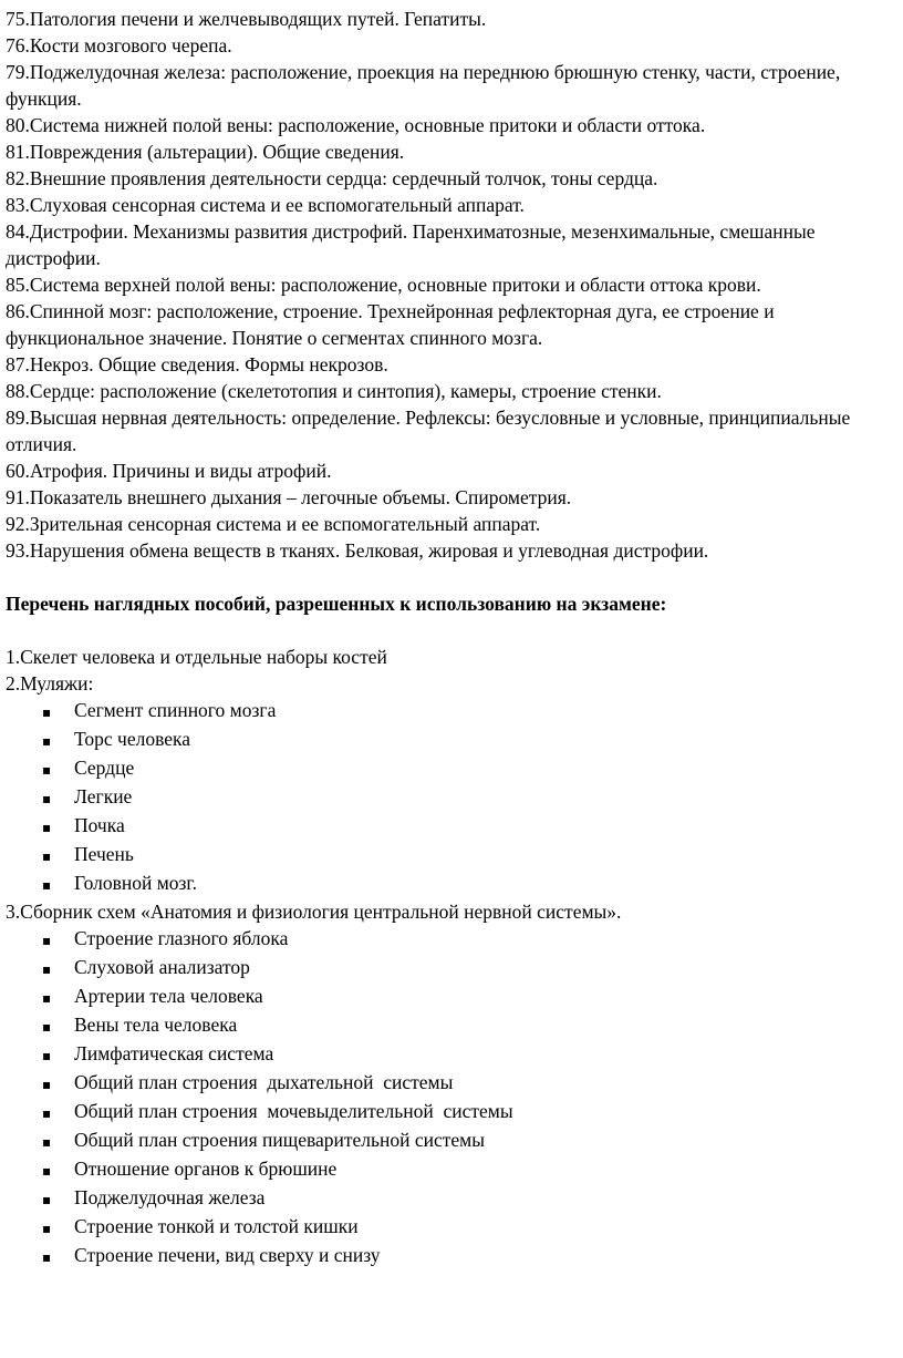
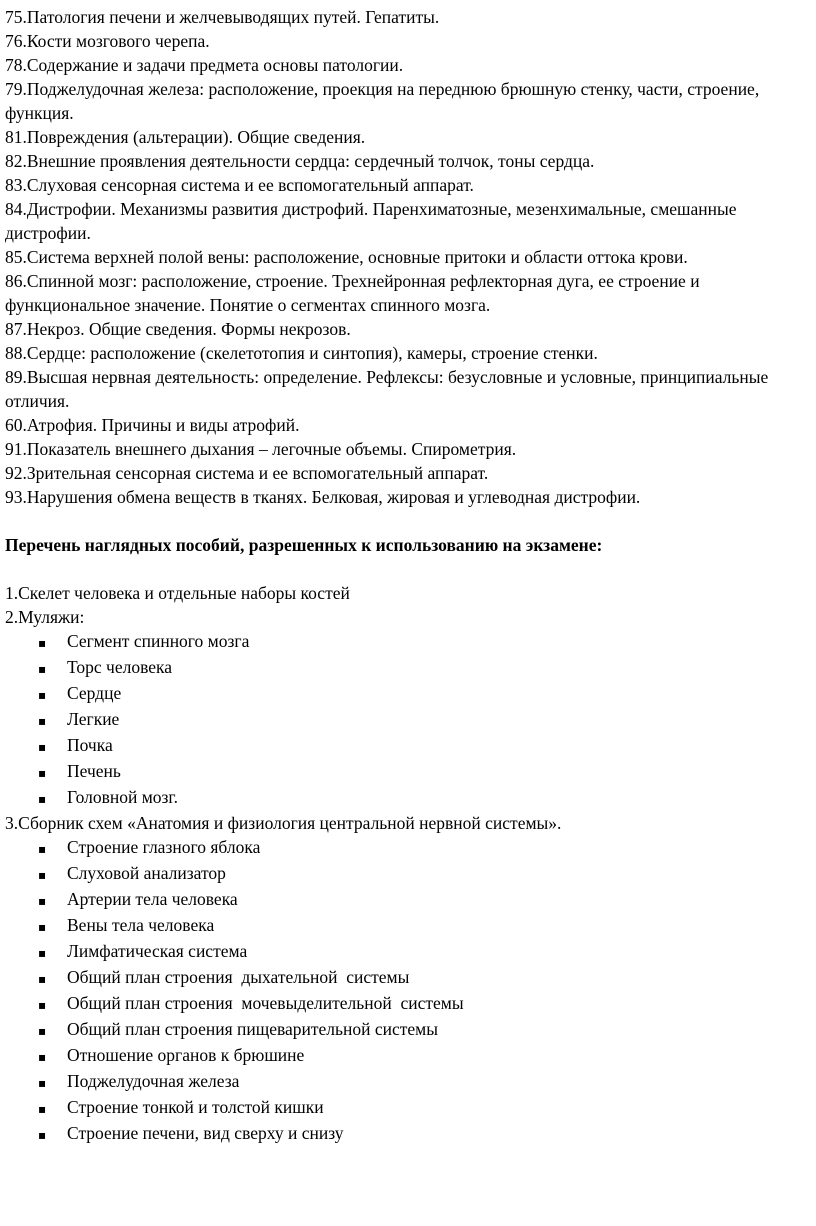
  75.Патология печени и желчевыводящих путей. Гепатиты.
  76.Кости мозгового черепа.
+ 78.Содержание и задачи предмета основы патологии.
  79.Поджелудочная железа: расположение, проекция на переднюю брюшную стенку, части, строение, функция.
- 80.Система нижней полой вены: расположение, основные притоки и области оттока.
  81.Повреждения (альтерации). Общие сведения.
  82.Внешние проявления деятельности сердца: сердечный толчок, тоны сердца.
  83.Слуховая сенсорная система и ее вспомогательный аппарат.
  84.Дистрофии. Механизмы развития дистрофий. Паренхиматозные, мезенхимальные, смешанные дистрофии.
  85.Система верхней полой вены: расположение, основные притоки и области оттока крови.
  86.Спинной мозг: расположение, строение. Трехнейронная рефлекторная дуга, ее строение и функциональное значение. Понятие о сегментах спинного мозга.
  87.Некроз. Общие сведения. Формы некрозов.
  88.Сердце: расположение (скелетотопия и синтопия), камеры, строение стенки.
  89.Высшая нервная деятельность: определение. Рефлексы: безусловные и условные, принципиальные отличия.
  60.Атрофия. Причины и виды атрофий.
  91.Показатель внешнего дыхания – легочные объемы. Спирометрия.
  92.Зрительная сенсорная система и ее вспомогательный аппарат.
  93.Нарушения обмена веществ в тканях. Белковая, жировая и углеводная дистрофии.
  Перечень наглядных пособий, разрешенных к использованию на экзамене:
  1.Скелет человека и отдельные наборы костей
  2.Муляжи:
  ▪
  Сегмент спинного мозга
  ▪
  Торс человека
  ▪
  Сердце
  ▪
  Легкие
  ▪
  Почка
  ▪
  Печень
  ▪
  Головной мозг.
  3.Сборник схем «Анатомия и физиология центральной нервной системы».
  ▪
  Строение глазного яблока
  ▪
  Слуховой анализатор
  ▪
  Артерии тела человека
  ▪
  Вены тела человека
  ▪
  Лимфатическая система
  ▪
  Общий план строения дыхательной системы
  ▪
  Общий план строения мочевыделительной системы
  ▪
  Общий план строения пищеварительной системы
  ▪
  Отношение органов к брюшине
  ▪
  Поджелудочная железа
  ▪
  Строение тонкой и толстой кишки
  ▪
  Строение печени, вид сверху и снизу
